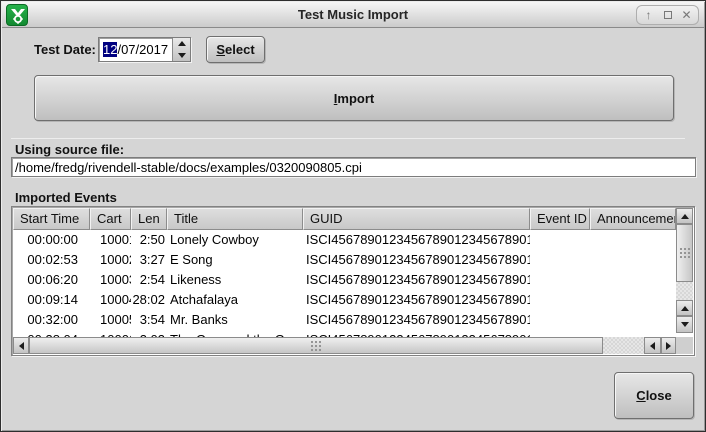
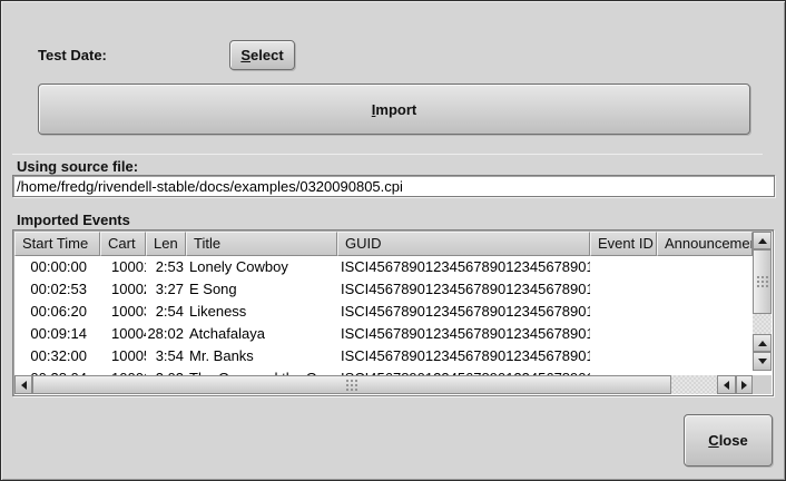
- Test Music Import
- ↑
- ✕
  Test Date:
- 12/07/2017
  Select
  Import
  Using source file:
  /home/fredg/rivendell-stable/docs/examples/0320090805.cpi
  Imported Events
  Start Time
  Cart
  Len
  Title
  GUID
  Event ID
  Announceme
  00:00:00
  1000
- 2:50
+ 2:53
  Lonely Cowboy
  ISCI456789012345678901234567890
  00:02:53
  1000
  3:27
  E Song
  ISCI456789012345678901234567890
  00:06:20
  1000
  2:54
  Likeness
  ISCI456789012345678901234567890
  00:09:14
  1000
  28:02
  Atchafalaya
  ISCI456789012345678901234567890
  00:32:00
  1000
  3:54
  Mr. Banks
  ISCI456789012345678901234567890
  Close
